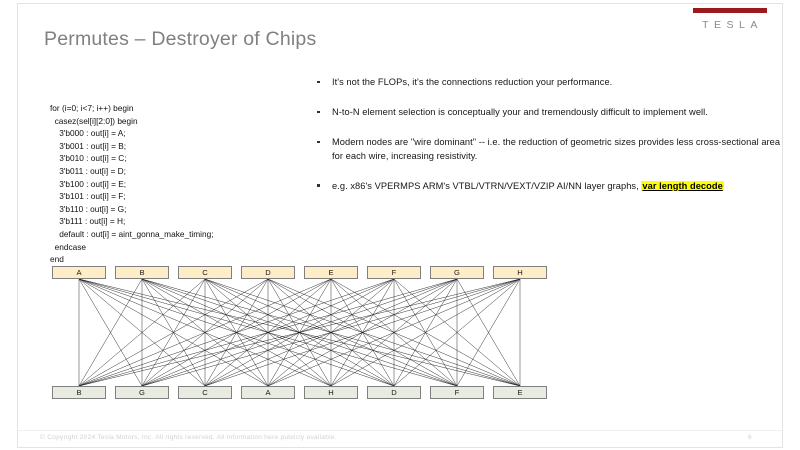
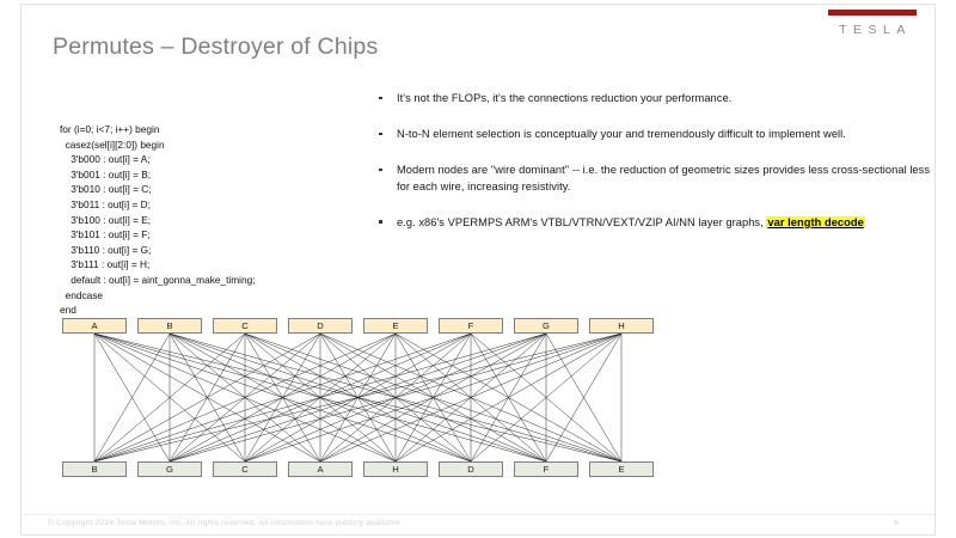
  TESLA
  Permutes – Destroyer of Chips
  for (i=0; i<7; i++) begin
  casez(sel[i][2:0]) begin
  3'b000 : out[i] = A;
  3'b001 : out[i] = B;
  3'b010 : out[i] = C;
  3'b011 : out[i] = D;
  3'b100 : out[i] = E;
  3'b101 : out[i] = F;
  3'b110 : out[i] = G;
  3'b111 : out[i] = H;
  default : out[i] = aint_gonna_make_timing;
  endcase
  end
  It's not the FLOPs, it's the connections reduction your performance.
  N-to-N element selection is conceptually your and tremendously difficult to implement well.
- Modern nodes are "wire dominant" -- i.e. the reduction of geometric sizes provides less cross-sectional area for each wire, increasing resistivity.
+ Modern nodes are "wire dominant" -- i.e. the reduction of geometric sizes provides less cross-sectional less for each wire, increasing resistivity.
  e.g. x86's VPERMPS ARM's VTBL/VTRN/VEXT/VZIP AI/NN layer graphs, var length decode
  A
  B
  C
  D
  E
  F
  G
  H
  B
  G
  C
  A
  H
  D
  F
  E
